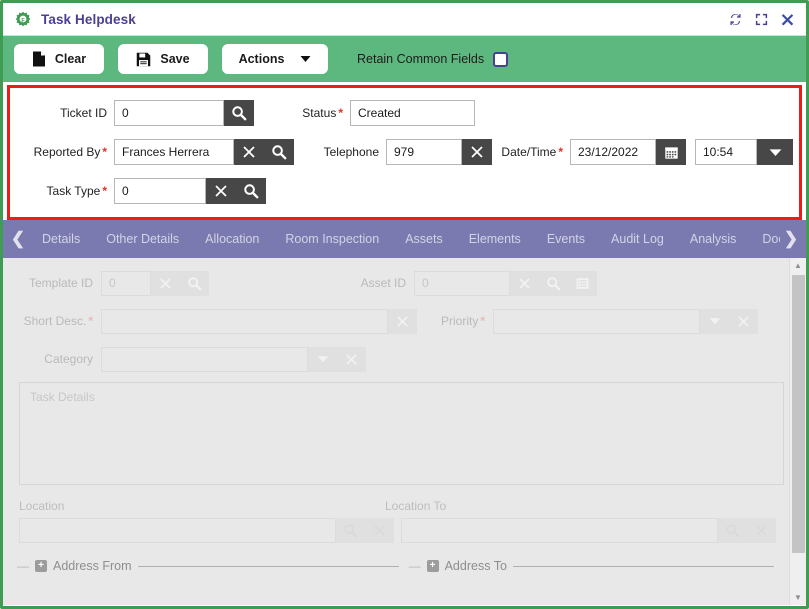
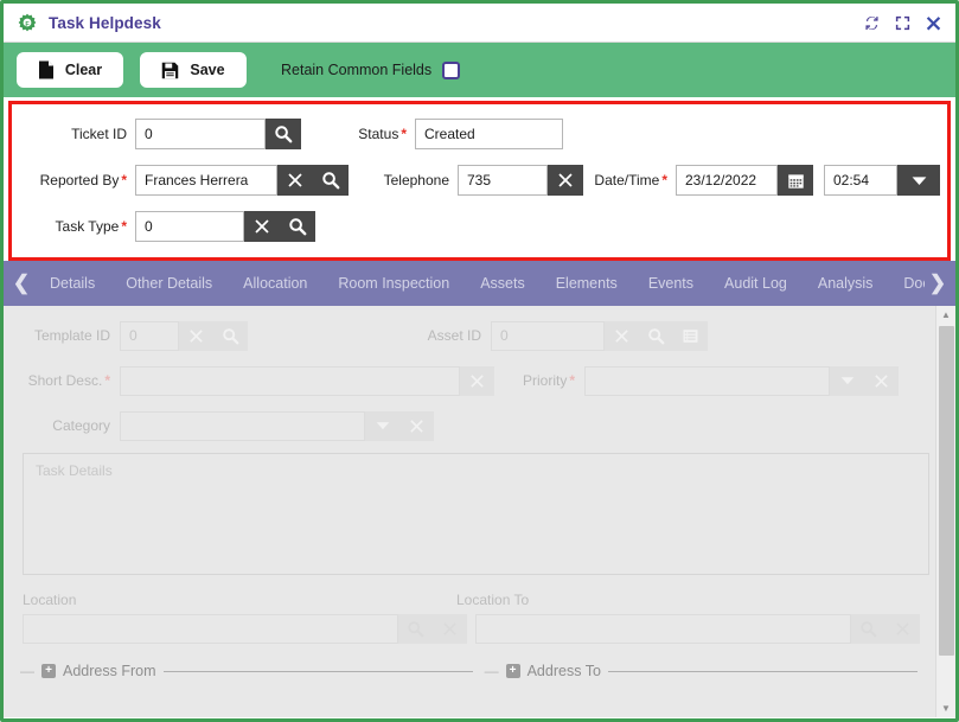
  Task Helpdesk
  Clear
  Save
- Actions
  Retain Common Fields
  Ticket ID
  0
  Status *
  Created
  Reported By *
  Frances Herrera
  Telephone
- 979
+ 735
  Date/Time *
  23/12/2022
- 10:54
+ 02:54
  Task Type *
  0
  ❮
  Details
  Other Details
  Allocation
  Room Inspection
  Assets
  Elements
  Events
  Audit Log
  Analysis
  ❯
  Template ID
  0
  Asset ID
  0
  Short Desc. *
  Priority *
  Category
  Task Details
  Location
  Location To
  —
  +
  Address From
  —
  +
  Address To
  ▲
  ▼
